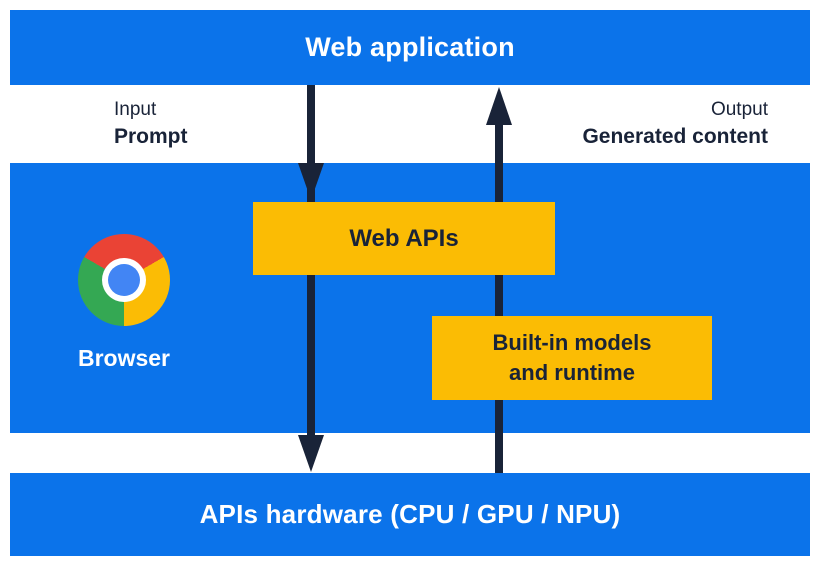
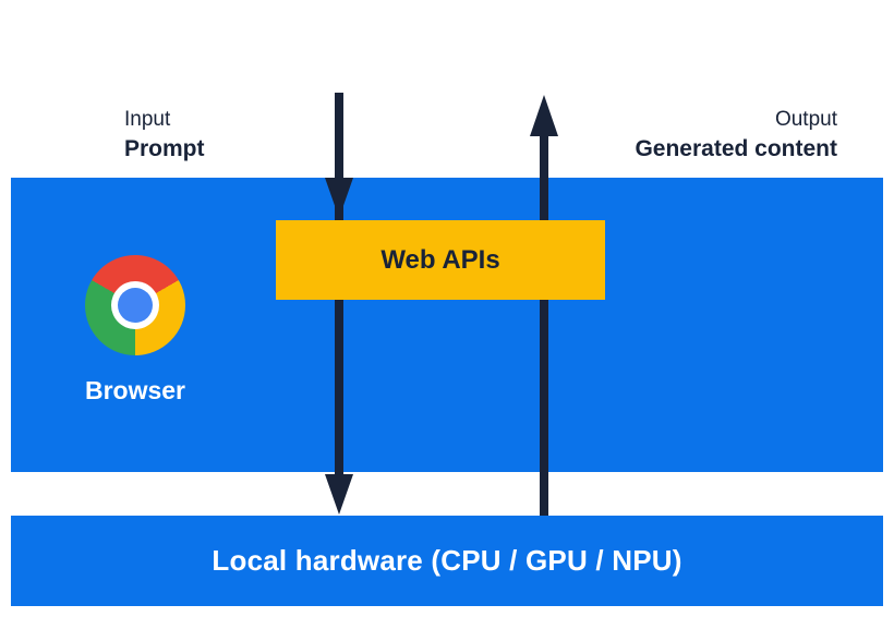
- Web application
- APIs hardware (CPU / GPU / NPU)
+ Local hardware (CPU / GPU / NPU)
  Input
  Prompt
  Output
  Generated content
  Web APIs
- Built-in models
- and runtime
  Browser
